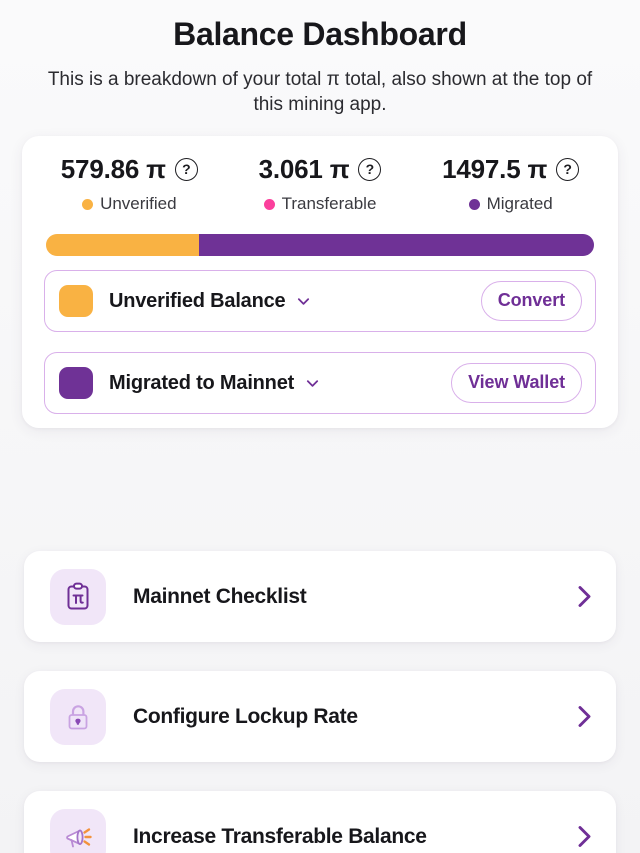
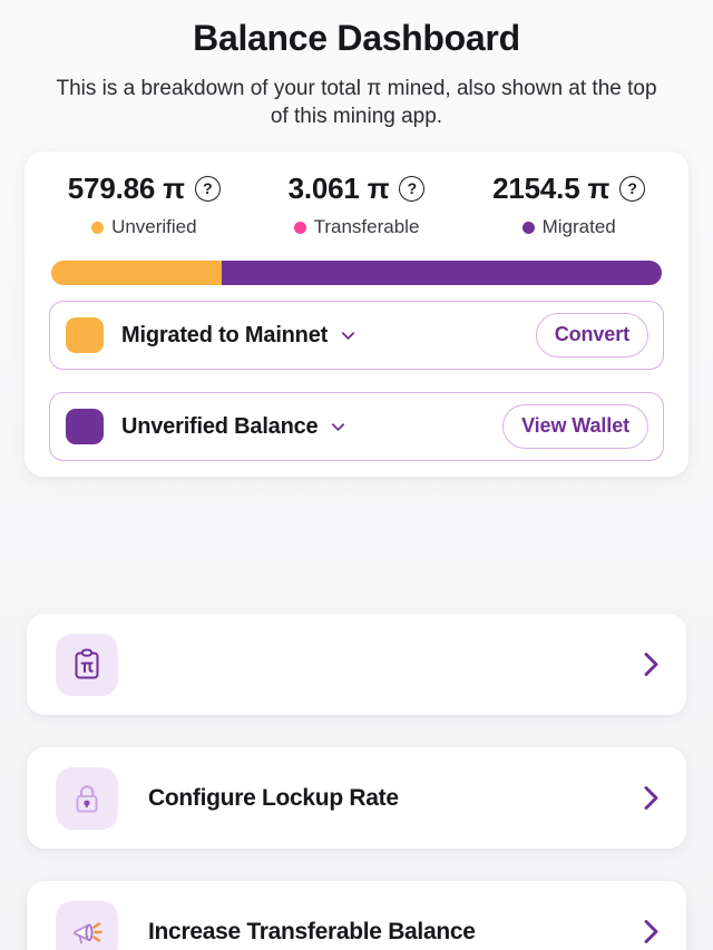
  Balance Dashboard
- This is a breakdown of your total π total, also shown at the top of this mining app.
+ This is a breakdown of your total π mined, also shown at the top of this mining app.
  579.86 π
  ?
  Unverified
  3.061 π
  ?
  Transferable
- 1497.5 π
+ 2154.5 π
  ?
  Migrated
- Unverified Balance
+ Migrated to Mainnet
  Convert
- Migrated to Mainnet
+ Unverified Balance
  View Wallet
- Mainnet Checklist
  Configure Lockup Rate
  Increase Transferable Balance
